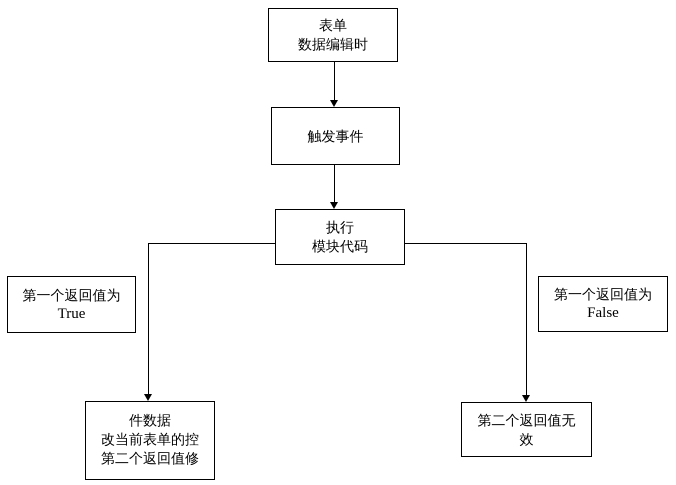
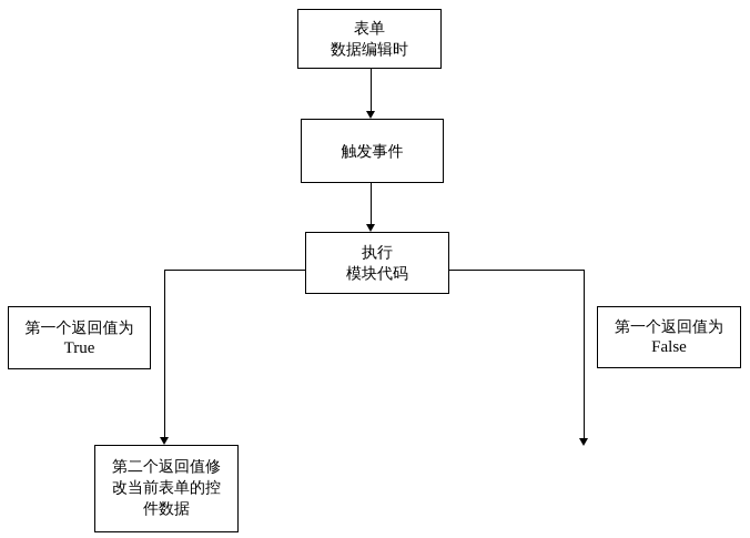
  表单
  数据编辑时
  触发事件
  执行
  模块代码
  第一个返回值为
  True
- 件数据
+ 第二个返回值修
  改当前表单的控
- 第二个返回值修
+ 件数据
  第一个返回值为
  False
- 第二个返回值无
- 效
